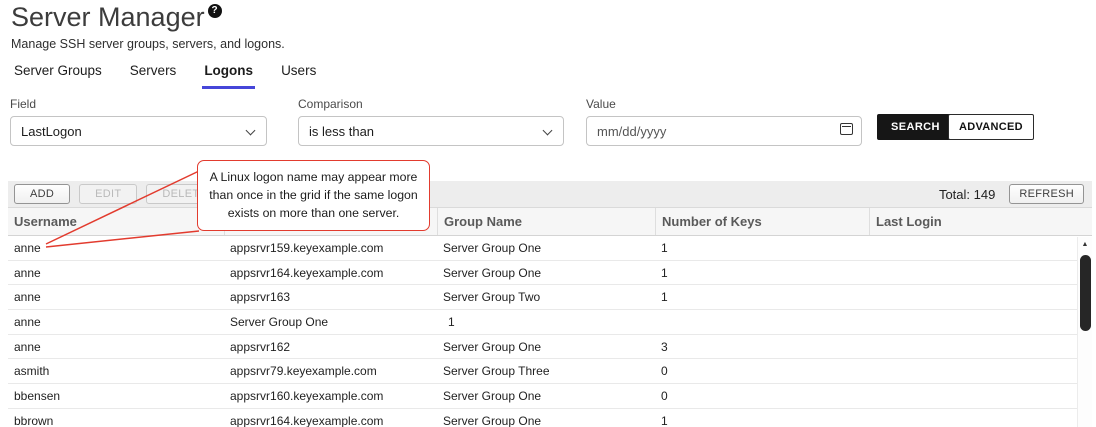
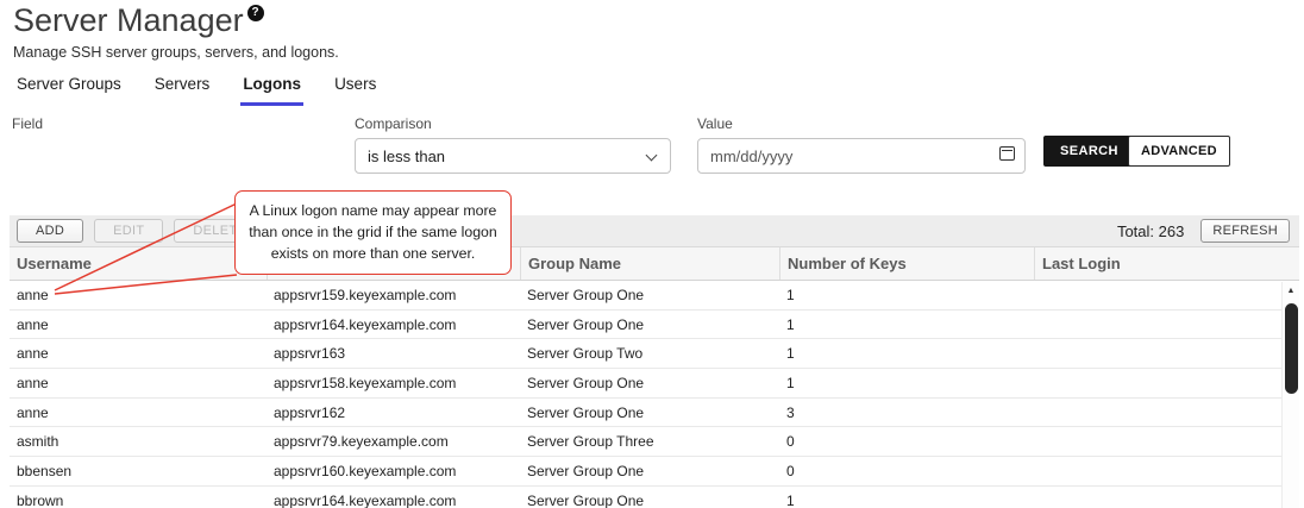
  Server Manager ?
  Manage SSH server groups, servers, and logons.
  Server Groups
  Servers
  Logons
  Users
  Field
- LastLogon
  Comparison
  is less than
  Value
  mm/dd/yyyy
  SEARCH
  ADVANCED
  ADD
  EDIT
  DELET
- Total: 149
+ Total: 263
  REFRESH
  Username
  Group Name
  Number of Keys
  Last Login
  anne
  appsrvr159.keyexample.com
  Server Group One
  1
  anne
  appsrvr164.keyexample.com
  Server Group One
  1
  anne
  appsrvr163
  Server Group Two
  1
  anne
+ appsrvr158.keyexample.com
  Server Group One
  1
  anne
  appsrvr162
  Server Group One
  3
  asmith
  appsrvr79.keyexample.com
  Server Group Three
  0
  bbensen
  appsrvr160.keyexample.com
  Server Group One
  0
  bbrown
  appsrvr164.keyexample.com
  Server Group One
  1
  A Linux logon name may appear more than once in the grid if the same logon exists on more than one server.
